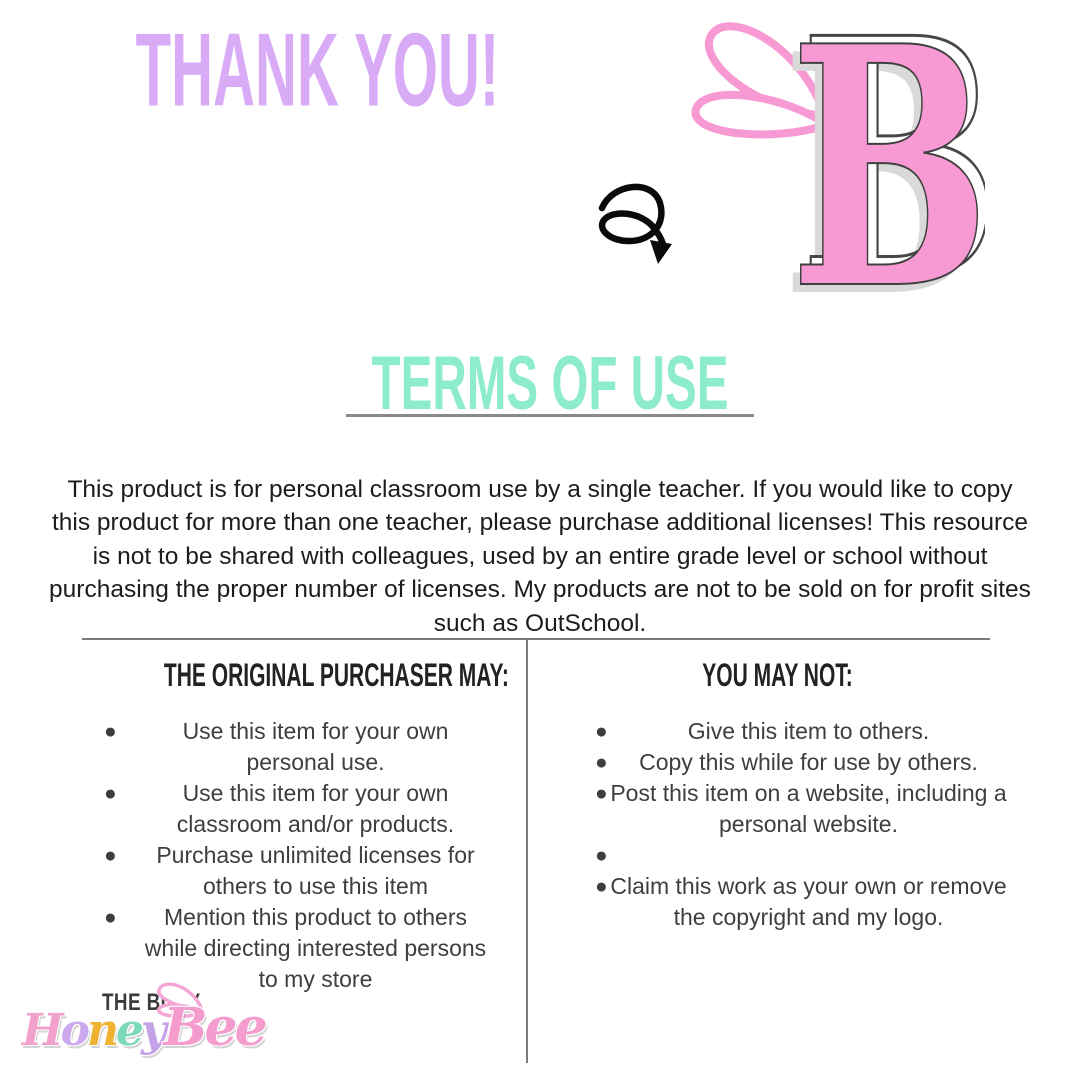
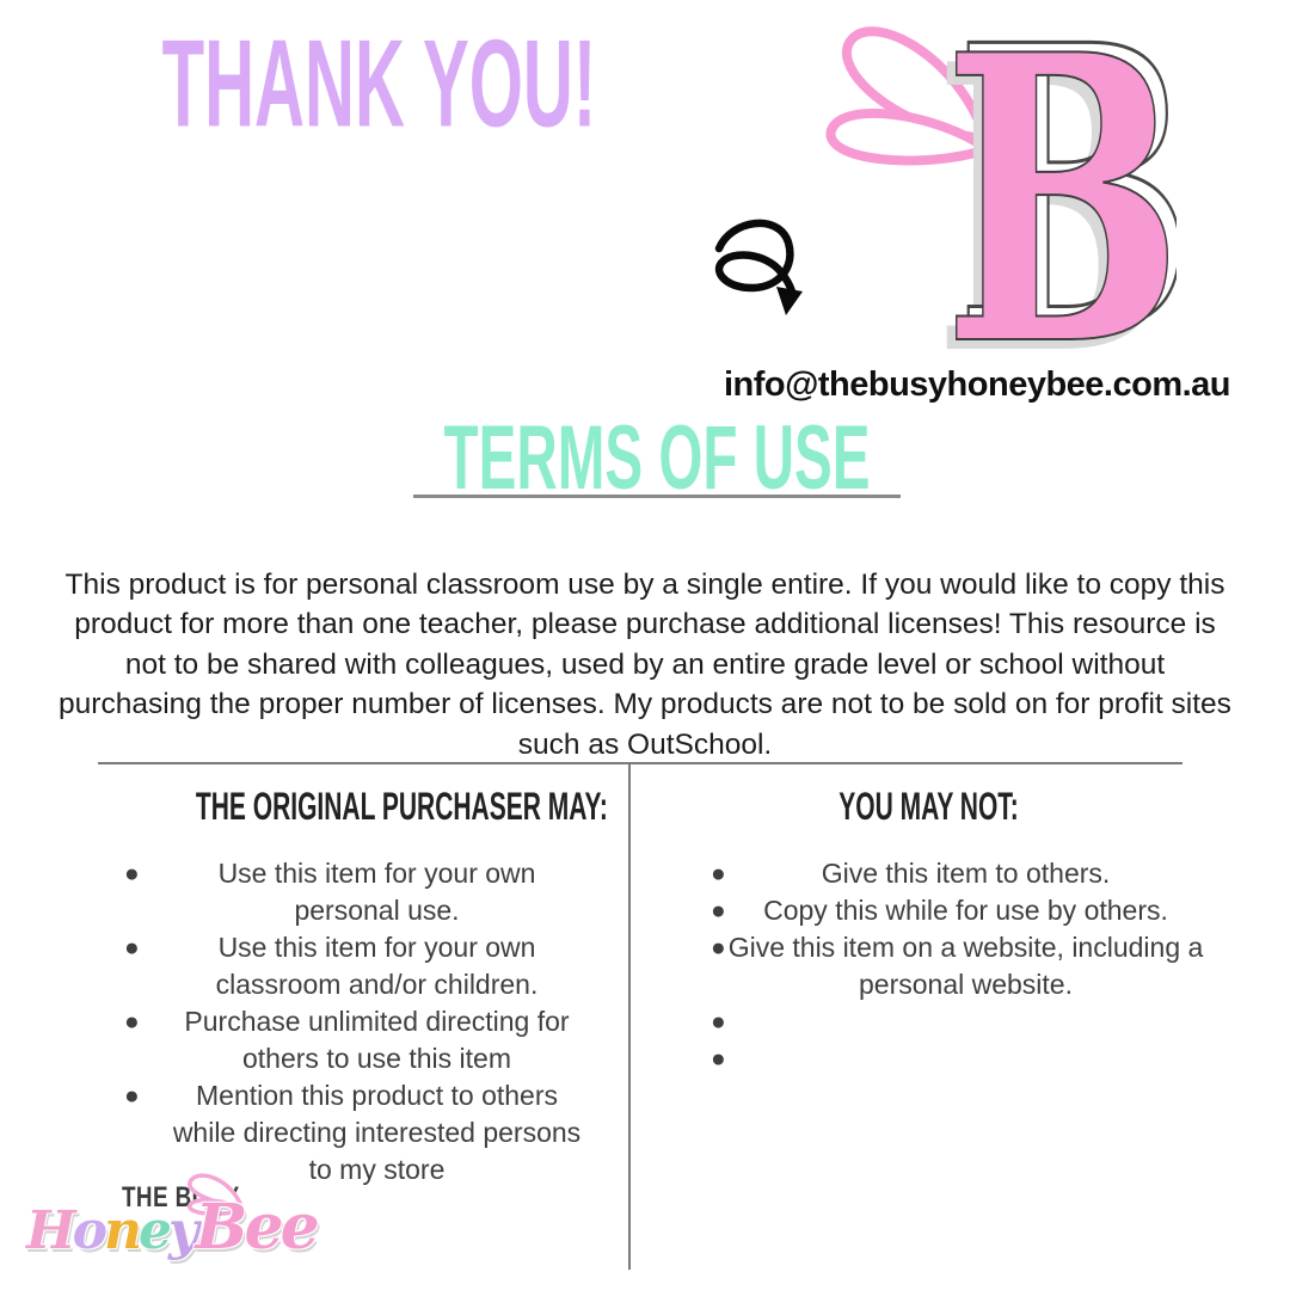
  THANK YOU!
  B
+ info@thebusyhoneybee.com.au
  TERMS OF USE
- This product is for personal classroom use by a single teacher. If you would like to copy this product for more than one teacher, please purchase additional licenses! This resource is not to be shared with colleagues, used by an entire grade level or school without purchasing the proper number of licenses. My products are not to be sold on for profit sites such as OutSchool.
+ This product is for personal classroom use by a single entire. If you would like to copy this product for more than one teacher, please purchase additional licenses! This resource is not to be shared with colleagues, used by an entire grade level or school without purchasing the proper number of licenses. My products are not to be sold on for profit sites such as OutSchool.
  THE ORIGINAL PURCHASER MAY:
  ●
  Use this item for your own personal use.
  ●
- Use this item for your own classroom and/or products.
+ Use this item for your own classroom and/or children.
  ●
- Purchase unlimited licenses for others to use this item
+ Purchase unlimited directing for others to use this item
  ●
  Mention this product to others while directing interested persons to my store
  YOU MAY NOT:
  ●
  Give this item to others.
  ●
  Copy this while for use by others.
  ●
- Post this item on a website, including a personal website.
+ Give this item on a website, including a personal website.
  ●
  ●
- Claim this work as your own or remove the copyright and my logo.
  HoneyBee
